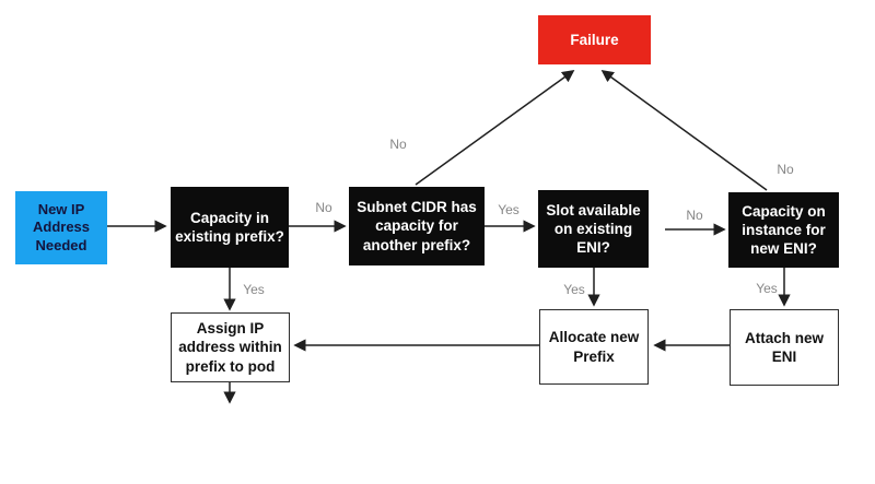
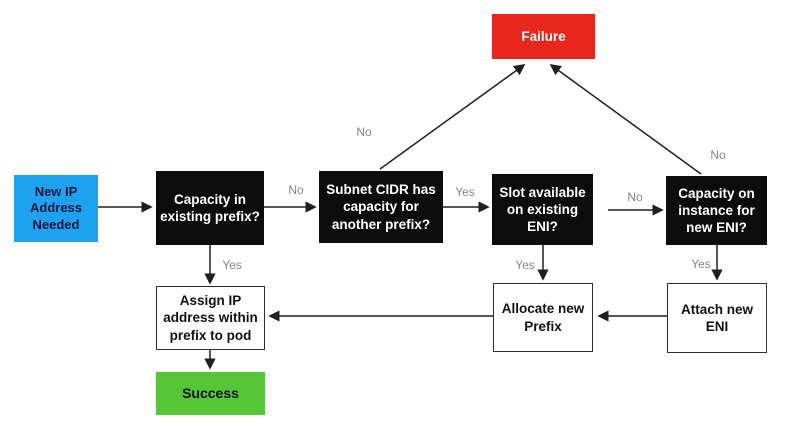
  New IP
  Address
  Needed
  Capacity in
  existing prefix?
  Subnet CIDR has
  capacity for
  another prefix?
  Slot available
  on existing
  ENI?
  Capacity on
  instance for
  new ENI?
  Failure
  Assign IP
  address within
  prefix to pod
  Allocate new
  Prefix
  Attach new
  ENI
+ Success
  No
  Yes
  No
  Yes
  No
  Yes
  No
  Yes
